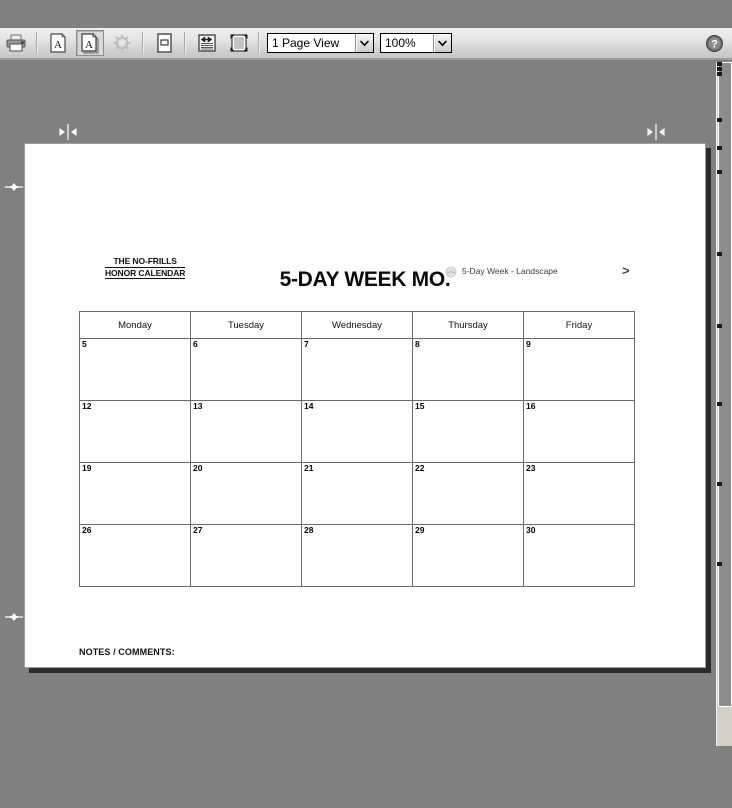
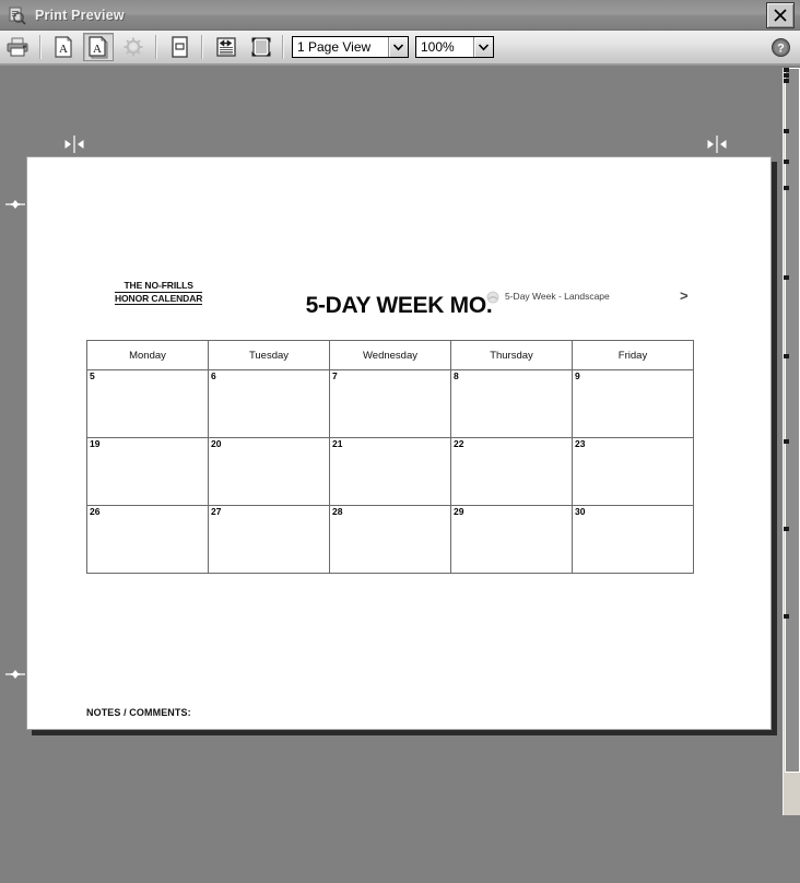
+ Print Preview
  A
  A
  1 Page View
  100%
  ?
  THE NO-FRILLS
  HONOR CALENDAR
  5-DAY WEEK MO.
  5-Day Week - Landscape
  >
  Monday	Tuesday	Wednesday	Thursday	Friday
  5	6	7	8	9
- 12	13	14	15	16
  19	20	21	22	23
  26	27	28	29	30
  NOTES / COMMENTS:
